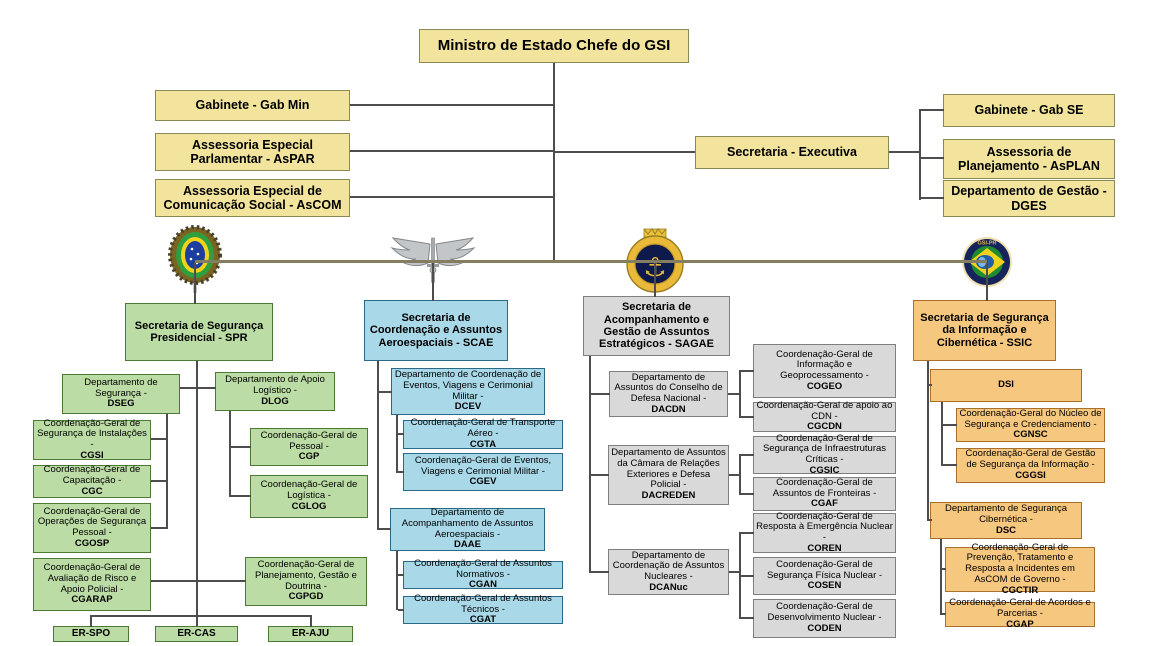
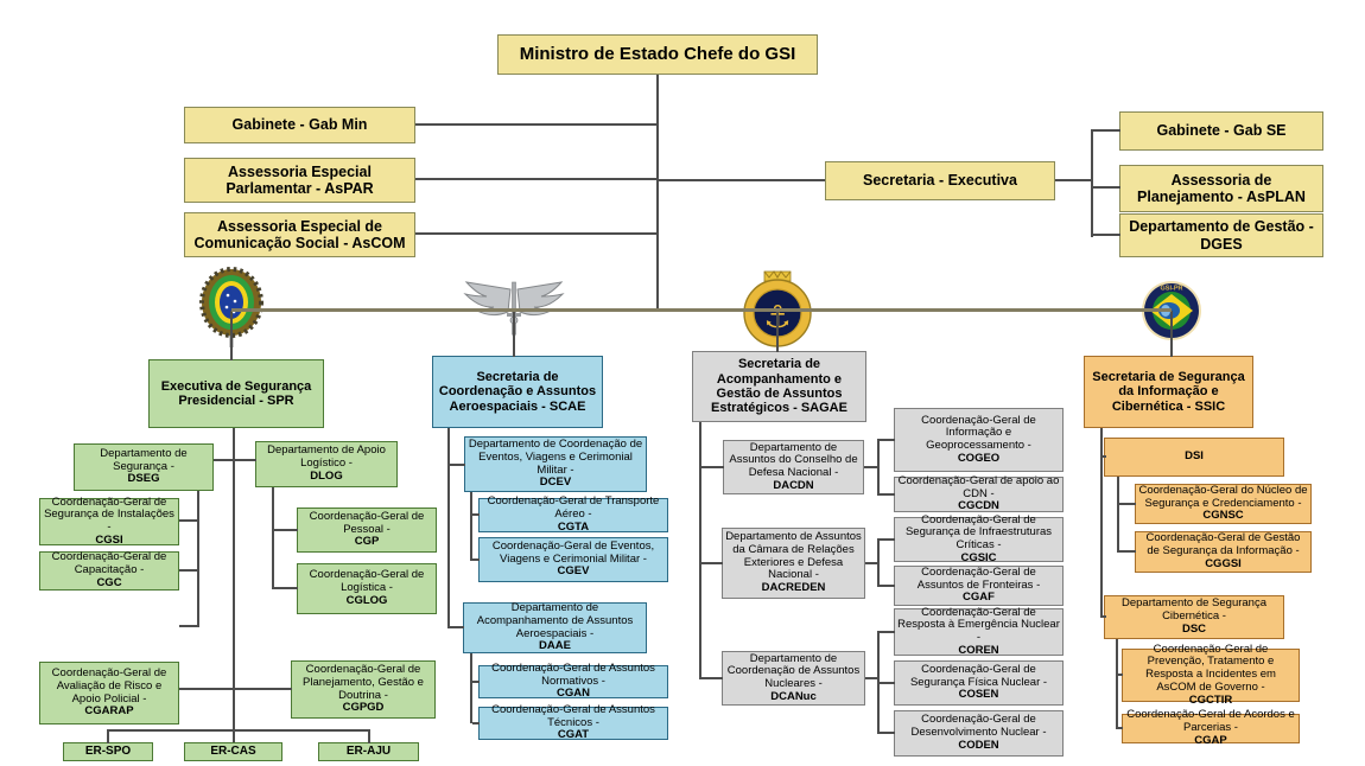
  Ministro de Estado Chefe do GSI
  Gabinete - Gab Min
  Assessoria Especial Parlamentar - AsPAR
  Assessoria Especial de Comunicação Social - AsCOM
  Secretaria - Executiva
  Gabinete - Gab SE
  Assessoria de Planejamento - AsPLAN
  Departamento de Gestão - DGES
- Secretaria de Segurança Presidencial - SPR
+ Executiva de Segurança Presidencial - SPR
  Secretaria de Coordenação e Assuntos Aeroespaciais - SCAE
  Secretaria de Acompanhamento e Gestão de Assuntos Estratégicos - SAGAE
  Secretaria de Segurança da Informação e Cibernética - SSIC
  Departamento de Segurança -
  DSEG
  Coordenação-Geral de Segurança de Instalações -
  CGSI
  Coordenação-Geral de Capacitação -
  CGC
- Coordenação-Geral de Operações de Segurança Pessoal -
- CGOSP
  Coordenação-Geral de Avaliação de Risco e Apoio Policial -
  CGARAP
  Departamento de Apoio Logístico -
  DLOG
  Coordenação-Geral de Pessoal -
  CGP
  Coordenação-Geral de Logística -
  CGLOG
  Coordenação-Geral de Planejamento, Gestão e Doutrina -
  CGPGD
  ER-SPO
  ER-CAS
  ER-AJU
  Departamento de Coordenação de Eventos, Viagens e Cerimonial Militar -
  DCEV
  Coordenação-Geral de Transporte Aéreo -
  CGTA
  Coordenação-Geral de Eventos, Viagens e Cerimonial Militar -
  CGEV
  Departamento de Acompanhamento de Assuntos Aeroespaciais -
  DAAE
  Coordenação-Geral de Assuntos Normativos -
  CGAN
  Coordenação-Geral de Assuntos Técnicos -
  CGAT
  Departamento de Assuntos do Conselho de Defesa Nacional -
  DACDN
- Departamento de Assuntos da Câmara de Relações Exteriores e Defesa Policial -
+ Departamento de Assuntos da Câmara de Relações Exteriores e Defesa Nacional -
  DACREDEN
  Departamento de Coordenação de Assuntos Nucleares -
  DCANuc
  Coordenação-Geral de Informação e Geoprocessamento -
  COGEO
  Coordenação-Geral de apoio ao CDN -
  CGCDN
  Coordenação-Geral de Segurança de Infraestruturas Críticas -
  CGSIC
  Coordenação-Geral de Assuntos de Fronteiras -
  CGAF
  Coordenação-Geral de Resposta à Emergência Nuclear -
  COREN
  Coordenação-Geral de Segurança Física Nuclear -
  COSEN
  Coordenação-Geral de Desenvolvimento Nuclear -
  CODEN
  DSI
  Coordenação-Geral do Núcleo de Segurança e Credenciamento -
  CGNSC
  Coordenação-Geral de Gestão de Segurança da Informação -
  CGGSI
  Departamento de Segurança Cibernética -
  DSC
  Coordenação-Geral de Prevenção, Tratamento e Resposta a Incidentes em AsCOM de Governo -
  CGCTIR
  Coordenação-Geral de Acordos e Parcerias -
  CGAP
